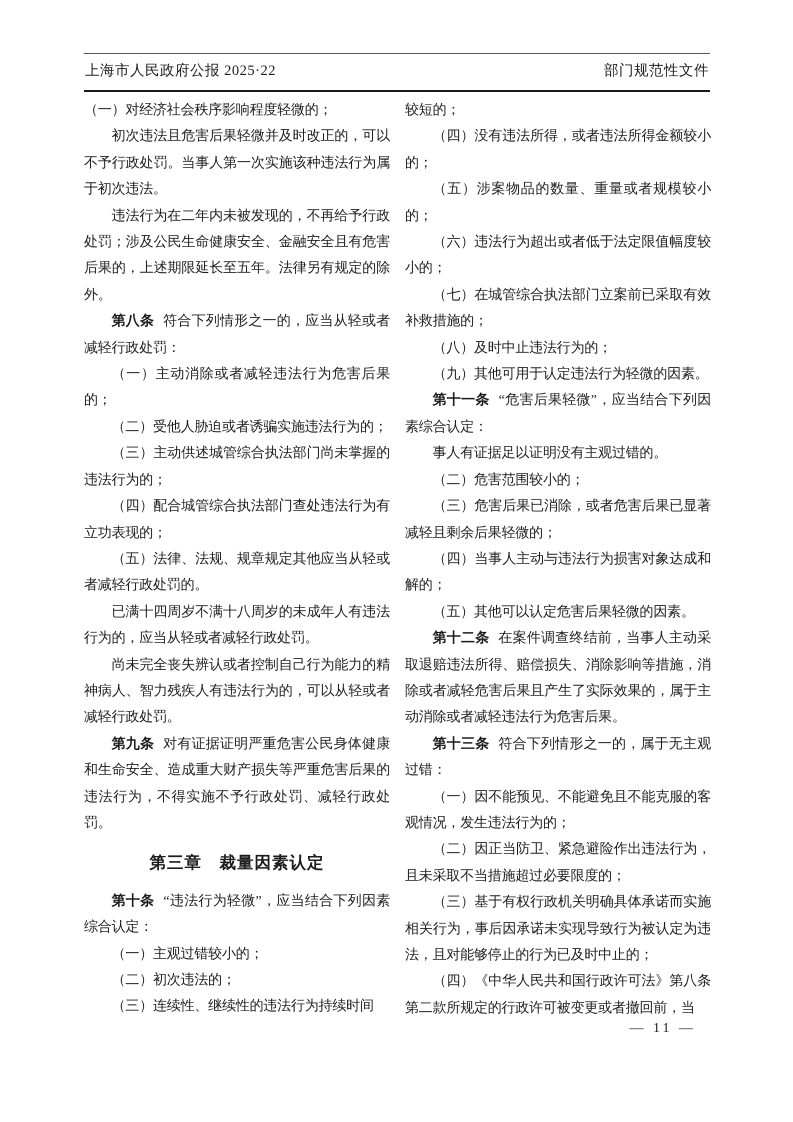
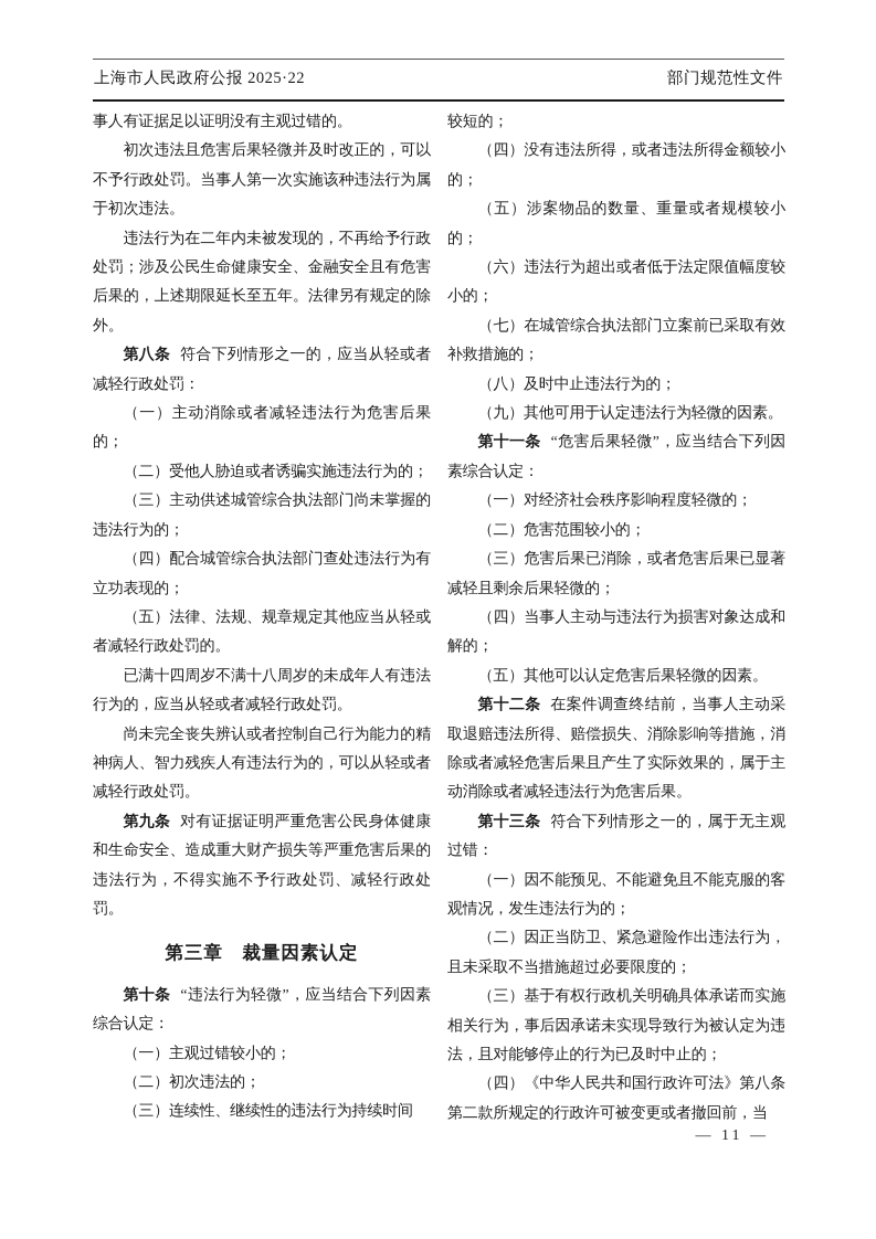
  上海市人民政府公报 2025·22
  部门规范性文件
- （一）对经济社会秩序影响程度轻微的；
+ 事人有证据足以证明没有主观过错的。
  初次违法且危害后果轻微并及时改正的，可以不予行政处罚。当事人第一次实施该种违法行为属于初次违法。
  违法行为在二年内未被发现的，不再给予行政处罚；涉及公民生命健康安全、金融安全且有危害后果的，上述期限延长至五年。法律另有规定的除外。
  第八条 符合下列情形之一的，应当从轻或者减轻行政处罚：
  （一）主动消除或者减轻违法行为危害后果的；
  （二）受他人胁迫或者诱骗实施违法行为的；
  （三）主动供述城管综合执法部门尚未掌握的违法行为的；
  （四）配合城管综合执法部门查处违法行为有立功表现的；
  （五）法律、法规、规章规定其他应当从轻或者减轻行政处罚的。
  已满十四周岁不满十八周岁的未成年人有违法行为的，应当从轻或者减轻行政处罚。
  尚未完全丧失辨认或者控制自己行为能力的精神病人、智力残疾人有违法行为的，可以从轻或者减轻行政处罚。
  第九条 对有证据证明严重危害公民身体健康和生命安全、造成重大财产损失等严重危害后果的违法行为，不得实施不予行政处罚、减轻行政处罚。
  第三章 裁量因素认定
  第十条 “违法行为轻微”，应当结合下列因素综合认定：
  （一）主观过错较小的；
  （二）初次违法的；
  （三）连续性、继续性的违法行为持续时间
  较短的；
  （四）没有违法所得，或者违法所得金额较小的；
  （五）涉案物品的数量、重量或者规模较小的；
  （六）违法行为超出或者低于法定限值幅度较小的；
  （七）在城管综合执法部门立案前已采取有效补救措施的；
  （八）及时中止违法行为的；
  （九）其他可用于认定违法行为轻微的因素。
  第十一条 “危害后果轻微”，应当结合下列因素综合认定：
- 事人有证据足以证明没有主观过错的。
+ （一）对经济社会秩序影响程度轻微的；
  （二）危害范围较小的；
  （三）危害后果已消除，或者危害后果已显著减轻且剩余后果轻微的；
  （四）当事人主动与违法行为损害对象达成和解的；
  （五）其他可以认定危害后果轻微的因素。
  第十二条 在案件调查终结前，当事人主动采取退赔违法所得、赔偿损失、消除影响等措施，消除或者减轻危害后果且产生了实际效果的，属于主动消除或者减轻违法行为危害后果。
  第十三条 符合下列情形之一的，属于无主观过错：
  （一）因不能预见、不能避免且不能克服的客观情况，发生违法行为的；
  （二）因正当防卫、紧急避险作出违法行为，且未采取不当措施超过必要限度的；
  （三）基于有权行政机关明确具体承诺而实施相关行为，事后因承诺未实现导致行为被认定为违法，且对能够停止的行为已及时中止的；
  （四）《中华人民共和国行政许可法》第八条第二款所规定的行政许可被变更或者撤回前，当
  — 11 —
